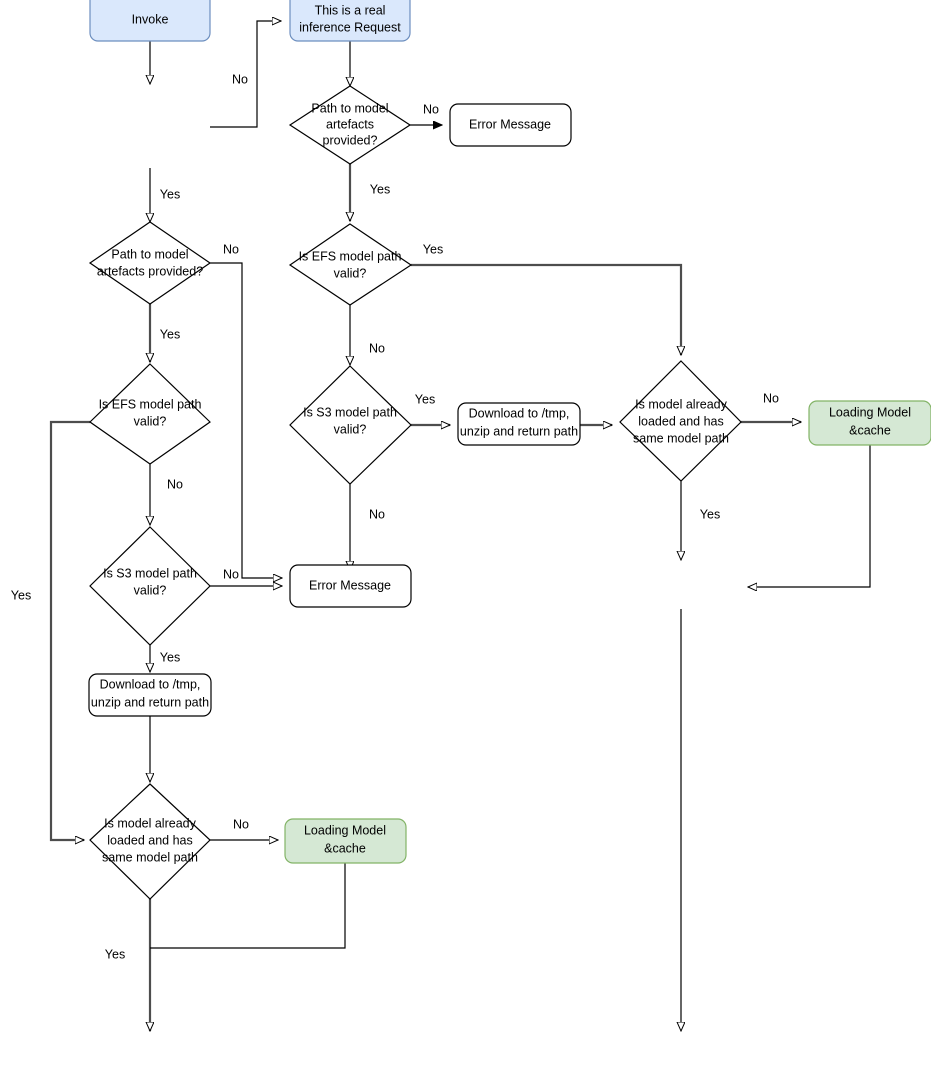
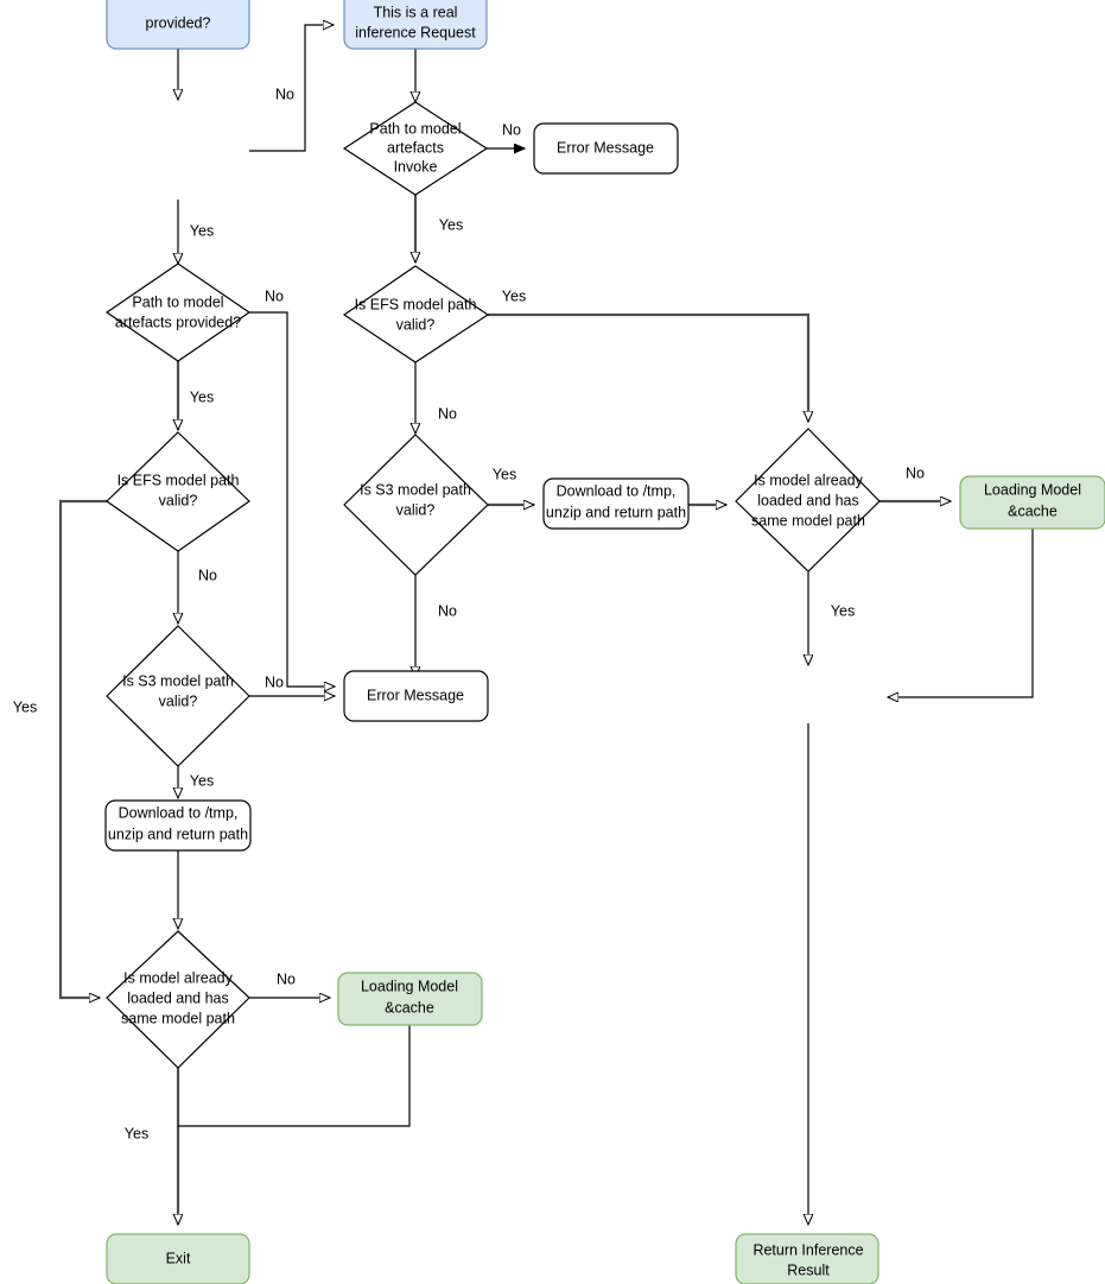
  No
  Yes
  No
  Yes
  No
  Yes
  Yes
  No
  Yes
  No
  Yes
  No
  No
  Yes
  No
  Yes
  No
  Yes
- Invoke
+ provided?
  This is a real
  inference Request
  Path to model
  artefacts
- provided?
+ Invoke
  Error Message
  Path to model
  artefacts provided?
  Is EFS model path
  valid?
  Is EFS model path
  valid?
  Is S3 model path
  valid?
  Download to /tmp,
  unzip and return path
  Is model already
  loaded and has
  same model path
  Loading Model
  &cache
  Is S3 model path
  valid?
  Error Message
  Download to /tmp,
  unzip and return path
  Is model already
  loaded and has
  same model path
  Loading Model
  &cache
+ Exit
+ Return Inference
+ Result
